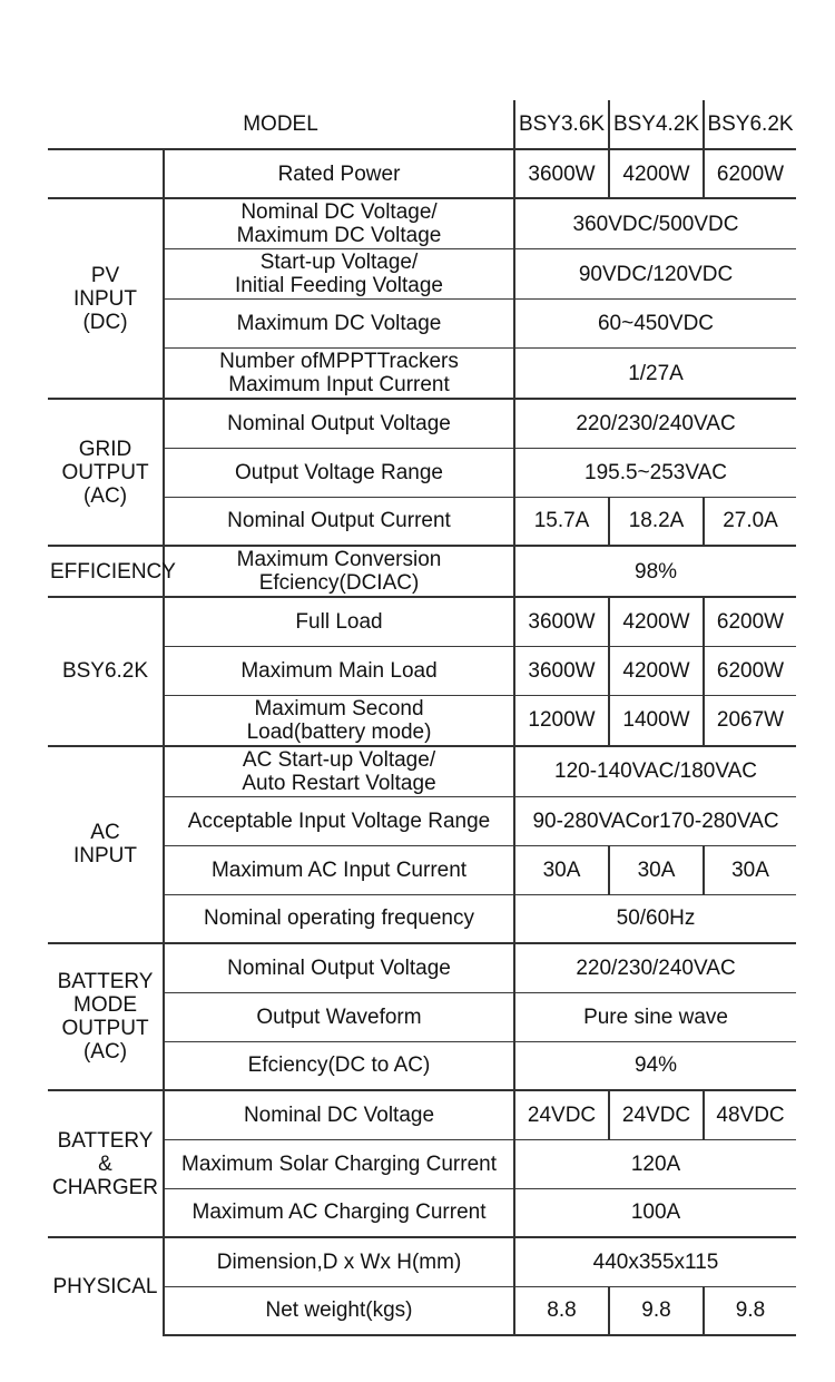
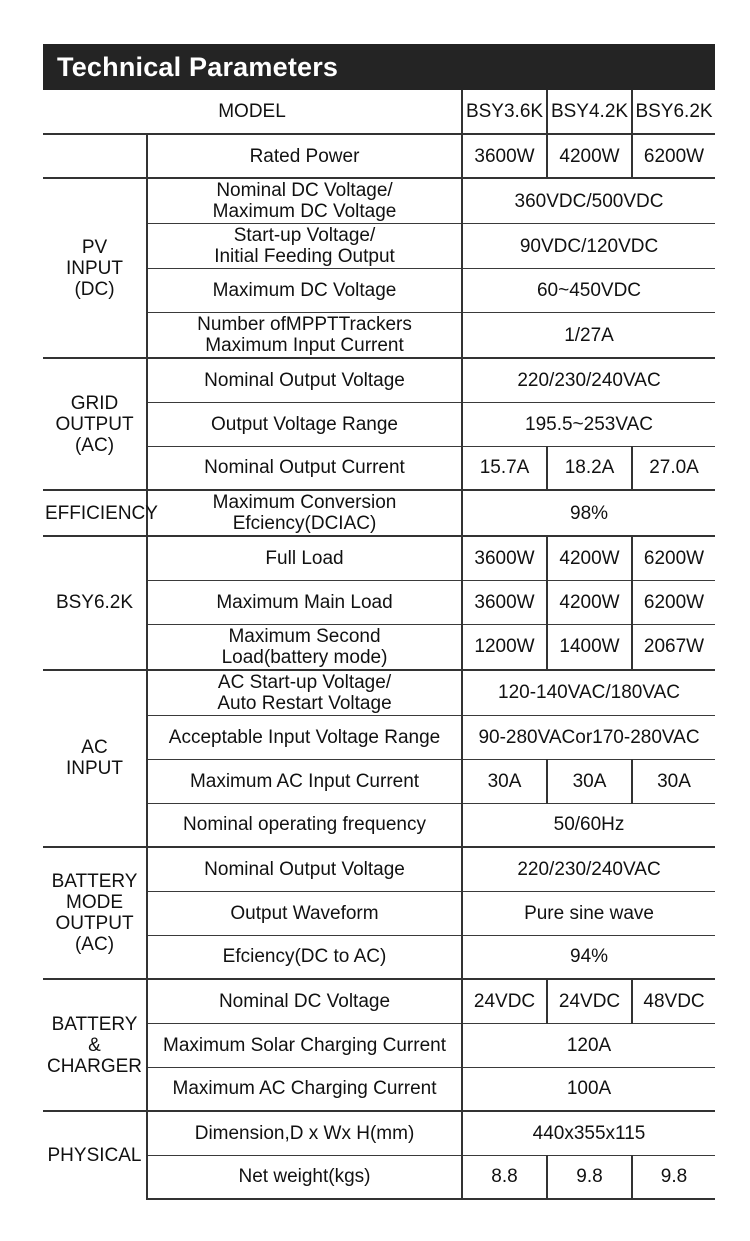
+ Technical Parameters
  MODEL	BSY3.6K	BSY4.2K	BSY6.2K
  	Rated Power	3600W	4200W	6200W
  PV INPUT (DC)	Nominal DC Voltage/ Maximum DC Voltage	360VDC/500VDC
- Start-up Voltage/ Initial Feeding Voltage	90VDC/120VDC
+ Start-up Voltage/ Initial Feeding Output	90VDC/120VDC
  Maximum DC Voltage	60~450VDC
  Number ofMPPTTrackers Maximum Input Current	1/27A
  GRID OUTPUT (AC)	Nominal Output Voltage	220/230/240VAC
  Output Voltage Range	195.5~253VAC
  Nominal Output Current	15.7A	18.2A	27.0A
  EFFICIENCY	Maximum Conversion Efciency(DCIAC)	98%
  BSY6.2K	Full Load	3600W	4200W	6200W
  Maximum Main Load	3600W	4200W	6200W
  Maximum Second Load(battery mode)	1200W	1400W	2067W
  AC INPUT	AC Start-up Voltage/ Auto Restart Voltage	120-140VAC/180VAC
  Acceptable Input Voltage Range	90-280VACor170-280VAC
  Maximum AC Input Current	30A	30A	30A
  Nominal operating frequency	50/60Hz
  BATTERY MODE OUTPUT (AC)	Nominal Output Voltage	220/230/240VAC
  Output Waveform	Pure sine wave
  Efciency(DC to AC)	94%
  BATTERY & CHARGER	Nominal DC Voltage	24VDC	24VDC	48VDC
  Maximum Solar Charging Current	120A
  Maximum AC Charging Current	100A
  PHYSICAL	Dimension,D x Wx H(mm)	440x355x115
  Net weight(kgs)	8.8	9.8	9.8
